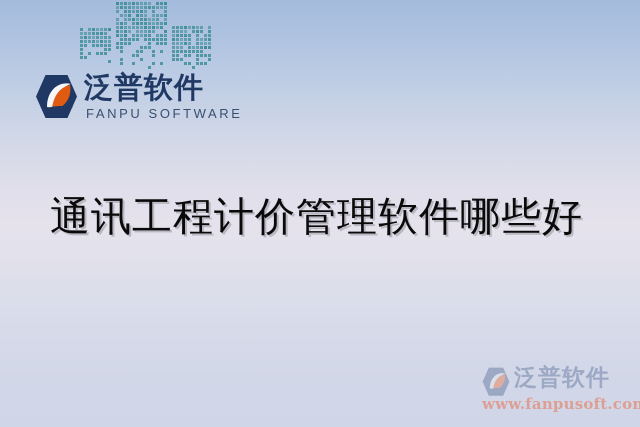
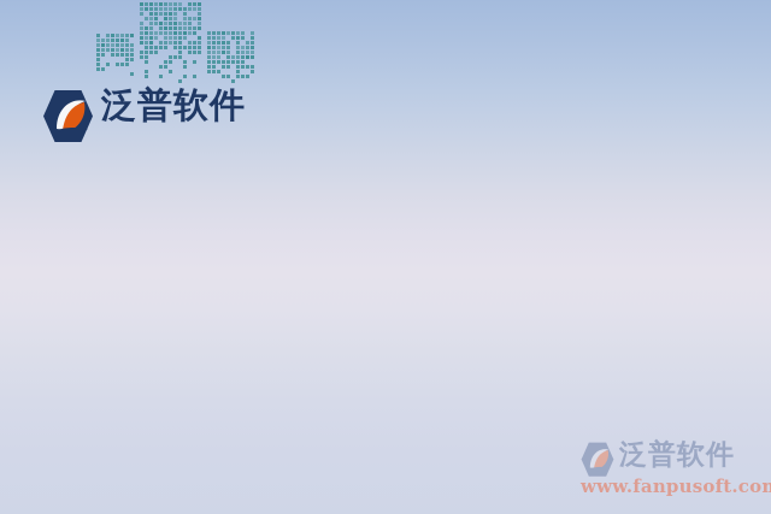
  泛普软件
- FANPU SOFTWARE
- 通讯工程计价管理软件哪些好
  泛普软件
  www.fanpusoft.co
